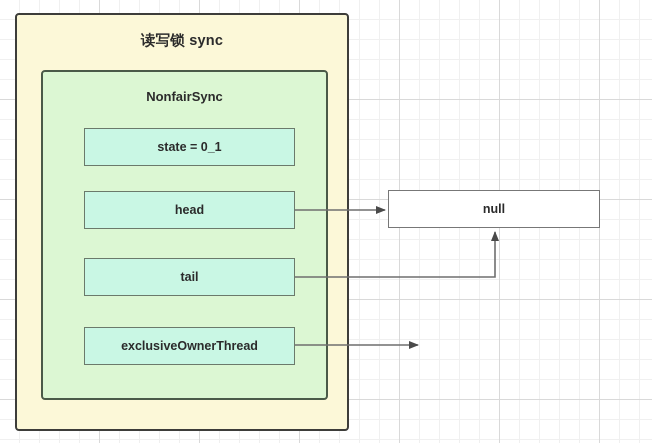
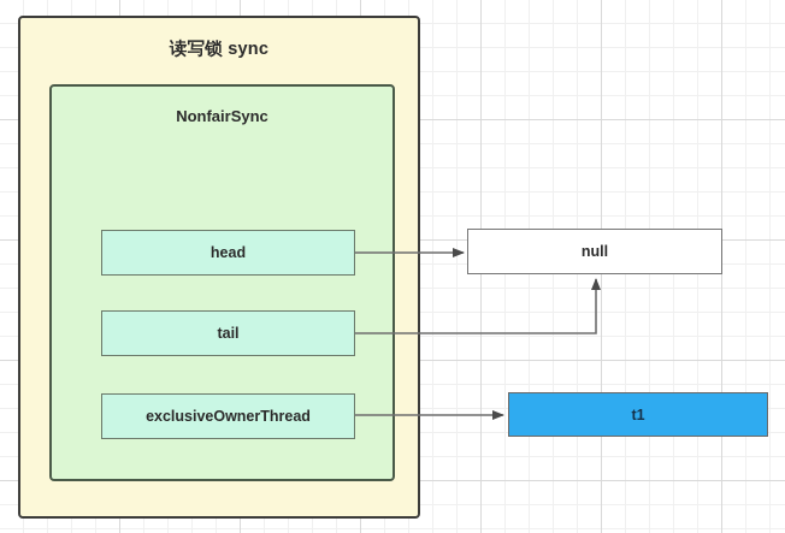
  读写锁 sync
  NonfairSync
- state = 0_1
  head
  tail
  exclusiveOwnerThread
  null
+ t1
